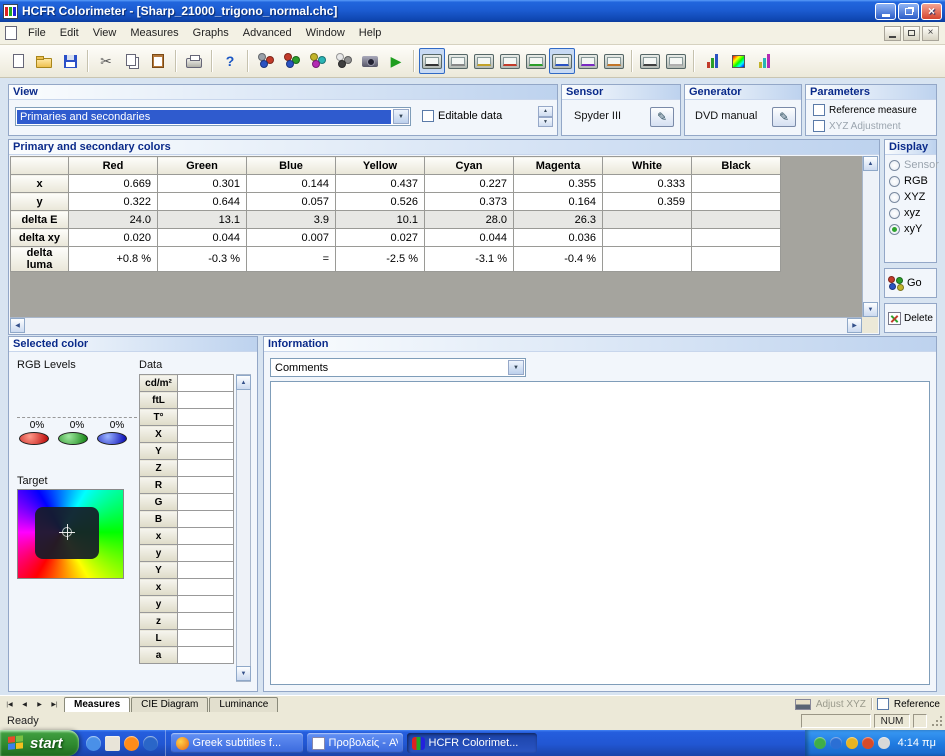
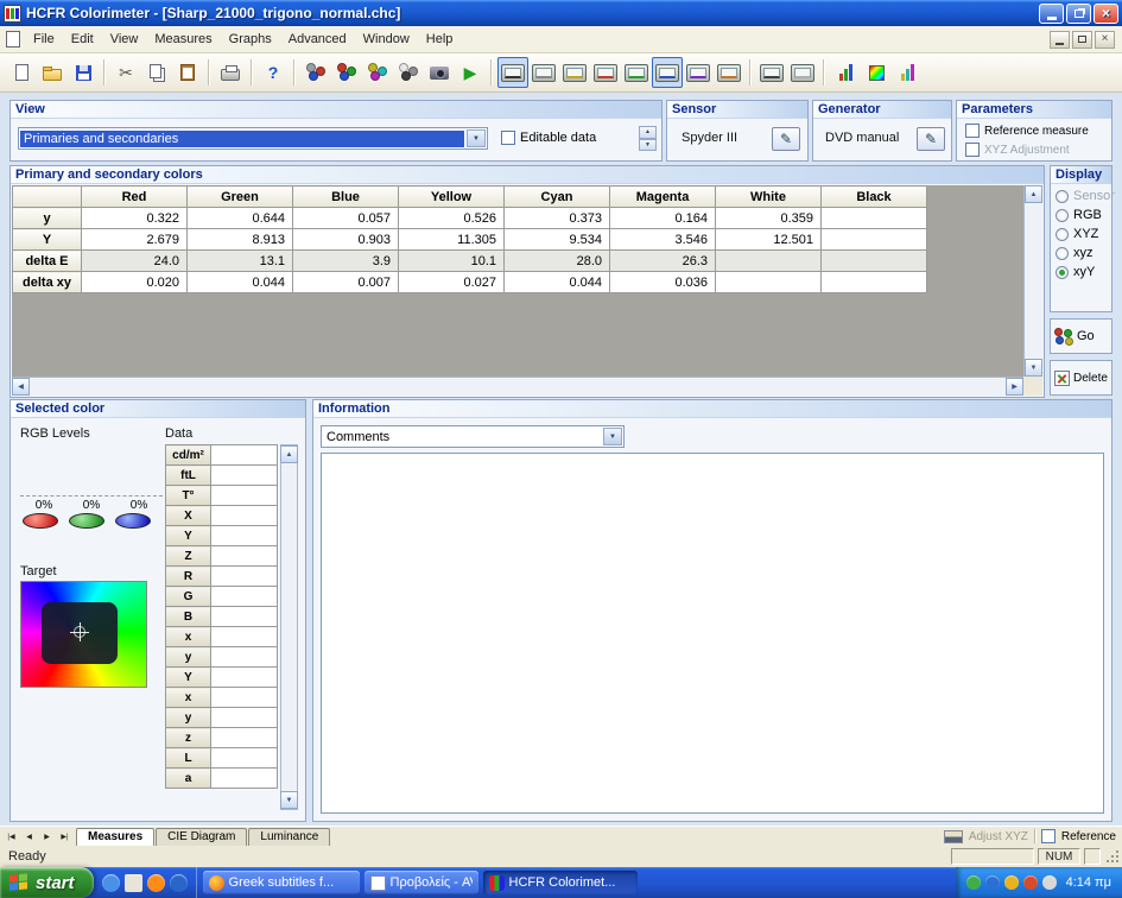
  HCFR Colorimeter - [Sharp_21000_trigono_normal.chc]
  ×
  File
  Edit
  View
  Measures
  Graphs
  Advanced
  Window
  Help
  ×
  ✂
  ?
  ▶
  View
  Primaries and secondaries
  Editable data
  Sensor
  Spyder III
  ✎
  Generator
  DVD manual
  ✎
  Parameters
  Reference measure
  XYZ Adjustment
  Primary and secondary colors
  	Red	Green	Blue	Yellow	Cyan	Magenta	White	Black
- x	0.669	0.301	0.144	0.437	0.227	0.355	0.333
  y	0.322	0.644	0.057	0.526	0.373	0.164	0.359
+ Y	2.679	8.913	0.903	11.305	9.534	3.546	12.501
  delta E	24.0	13.1	3.9	10.1	28.0	26.3
  delta xy	0.020	0.044	0.007	0.027	0.044	0.036
- delta luma	+0.8 %	-0.3 %	=	-2.5 %	-3.1 %	-0.4 %
  Display
  Sensor
  RGB
  XYZ
  xyz
  xyY
  Go
  Delete
  Selected color
  RGB Levels
  0%
  0%
  0%
  Target
  Data
  cd/m²
  ftL
  T°
  X
  Y
  Z
  R
  G
  B
  x
  y
  Y
  x
  y
  z
  L
  a
  Information
  Comments
  Measures
  CIE Diagram
  Luminance
  Adjust XYZ
  Reference
  Ready
  NUM
  start
  Greek subtitles f...
  HCFR Colorimet...
  4:14 πμ
